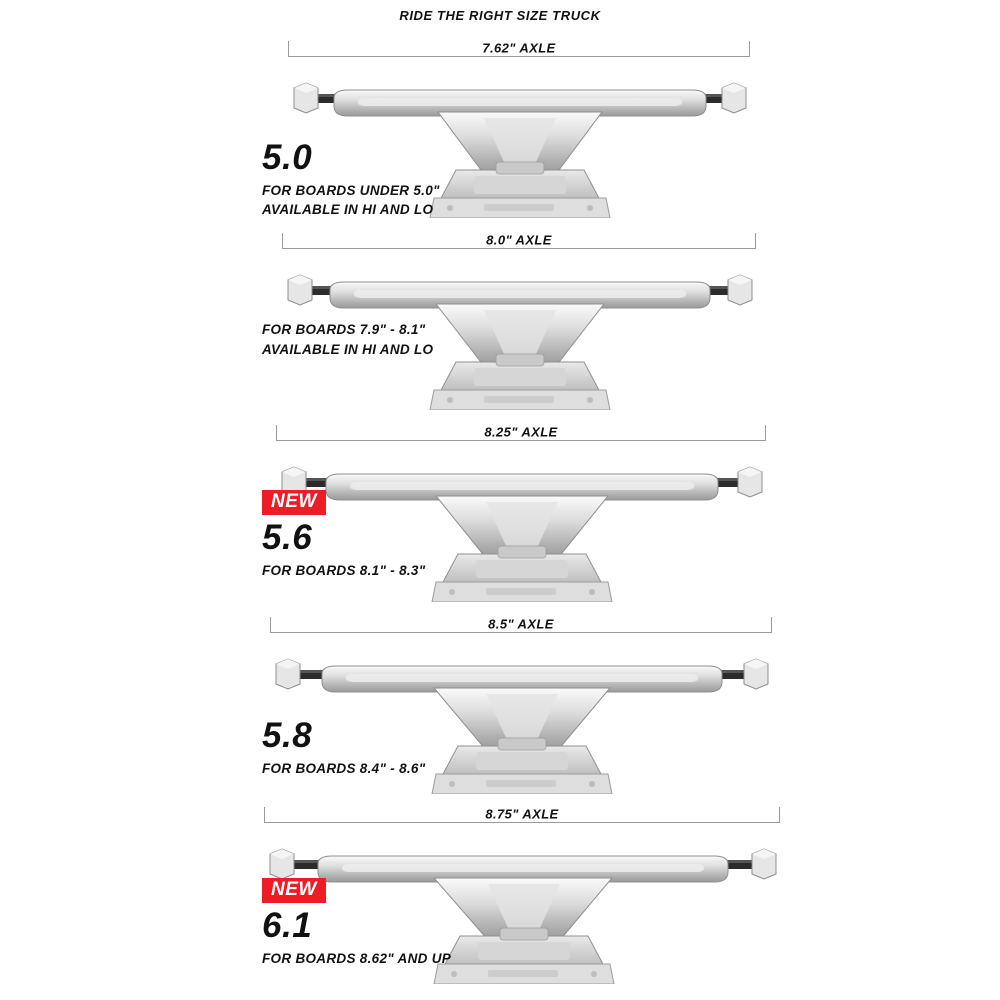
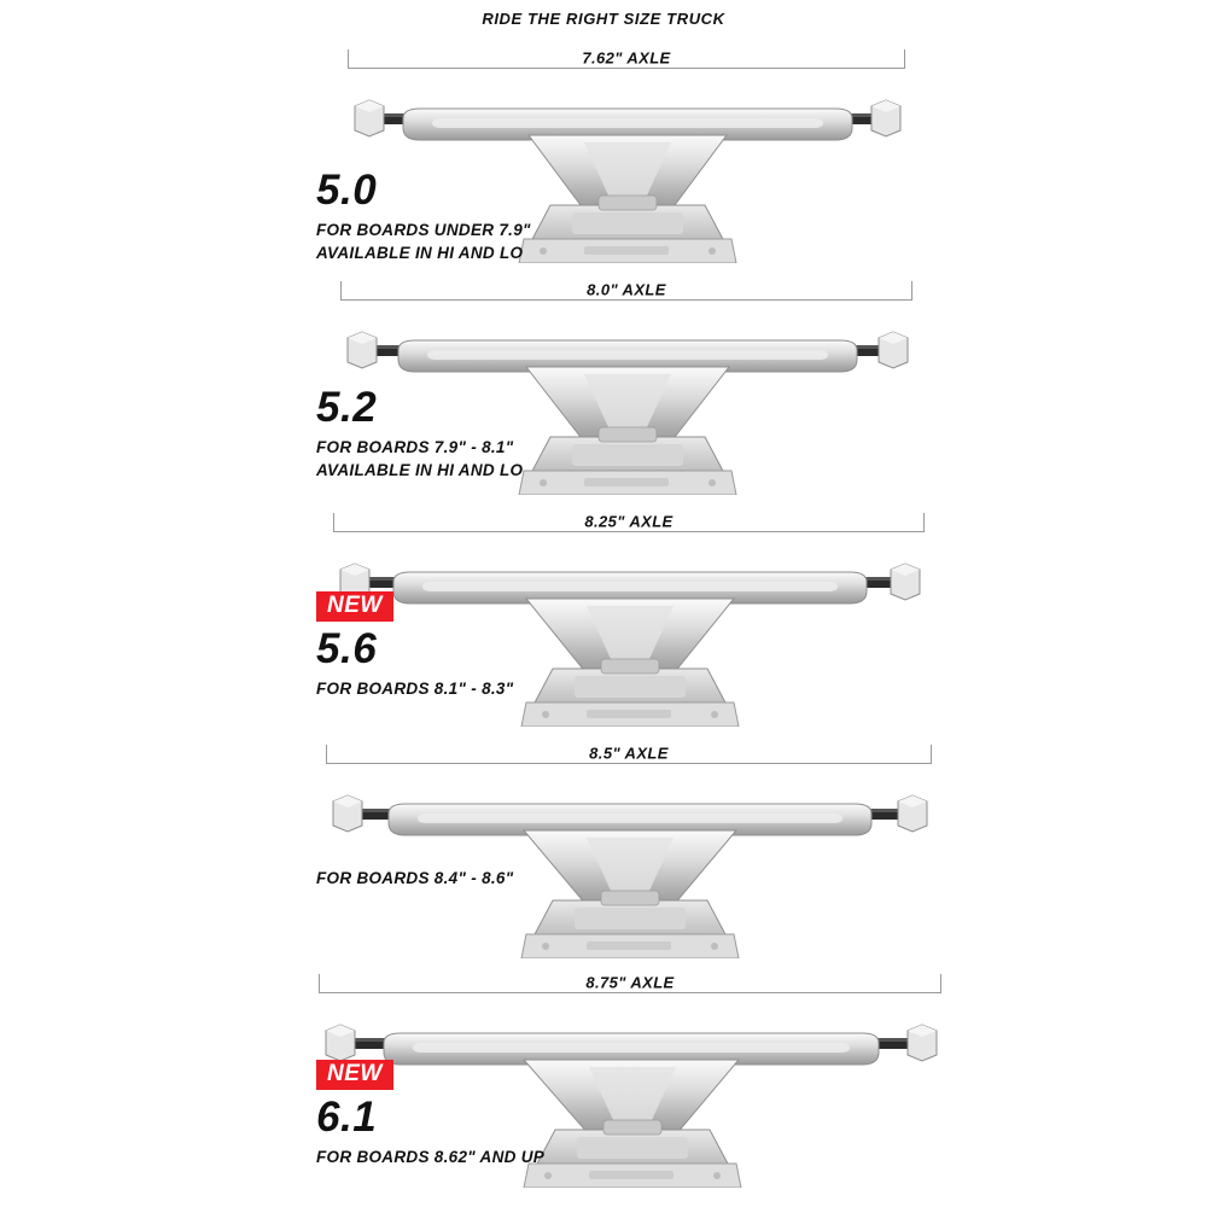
  RIDE THE RIGHT SIZE TRUCK
  7.62" AXLE
  5.0
- FOR BOARDS UNDER 5.0"
+ FOR BOARDS UNDER 7.9"
  AVAILABLE IN HI AND LO
  8.0" AXLE
+ 5.2
  FOR BOARDS 7.9" - 8.1"
  AVAILABLE IN HI AND LO
  8.25" AXLE
  NEW
  5.6
  FOR BOARDS 8.1" - 8.3"
  8.5" AXLE
- 5.8
  FOR BOARDS 8.4" - 8.6"
  8.75" AXLE
  NEW
  6.1
  FOR BOARDS 8.62" AND UP
